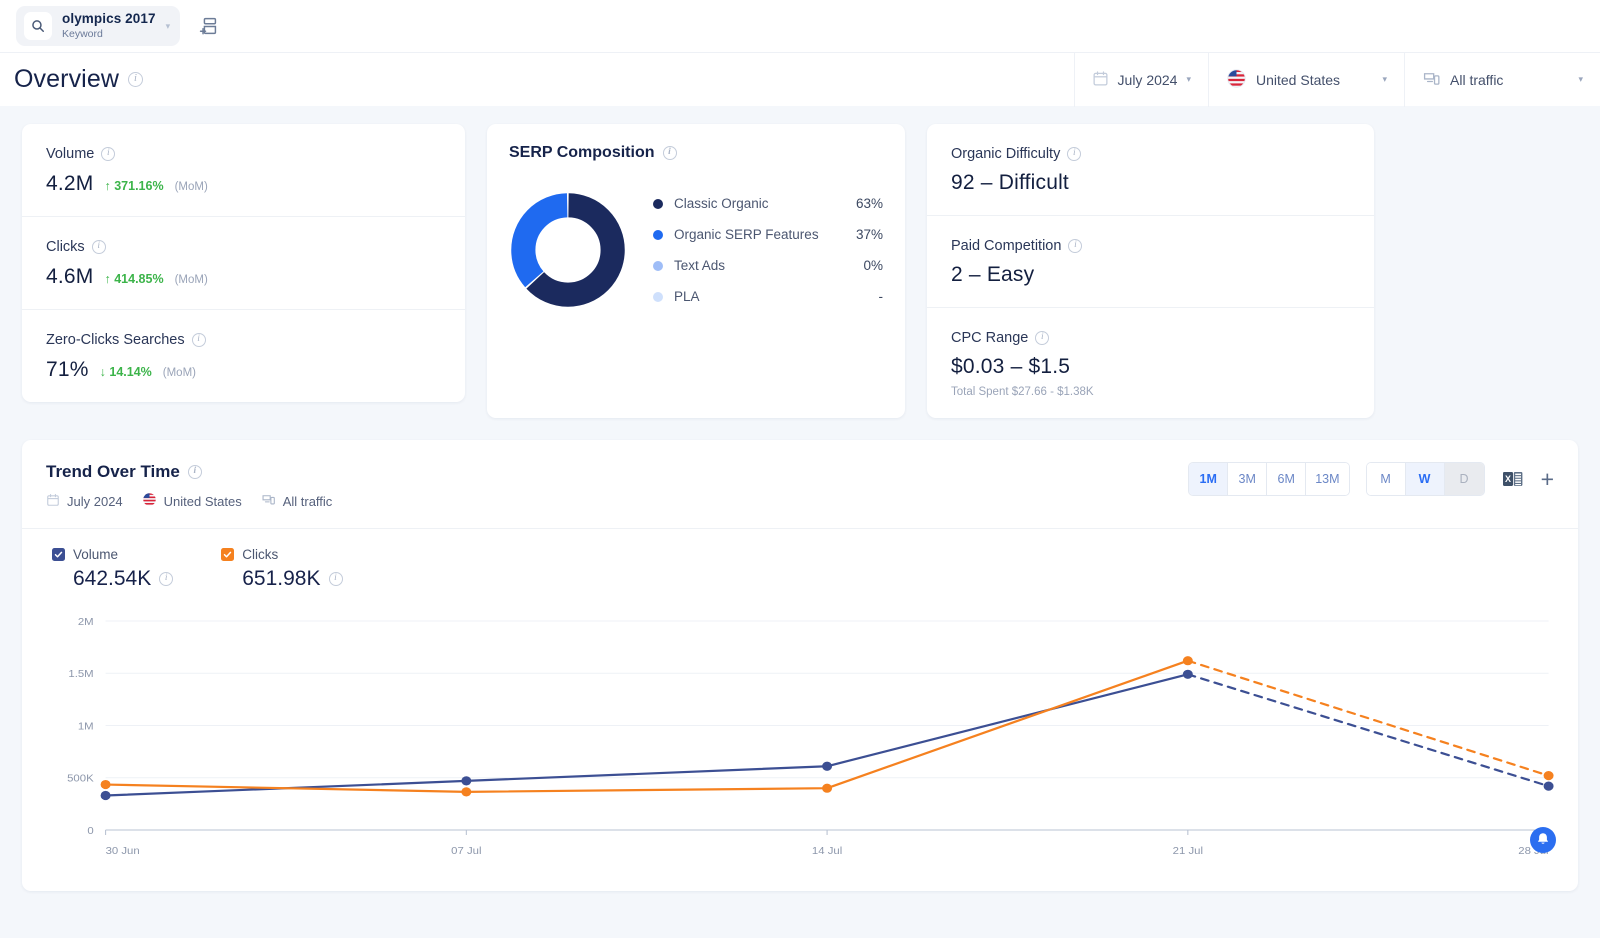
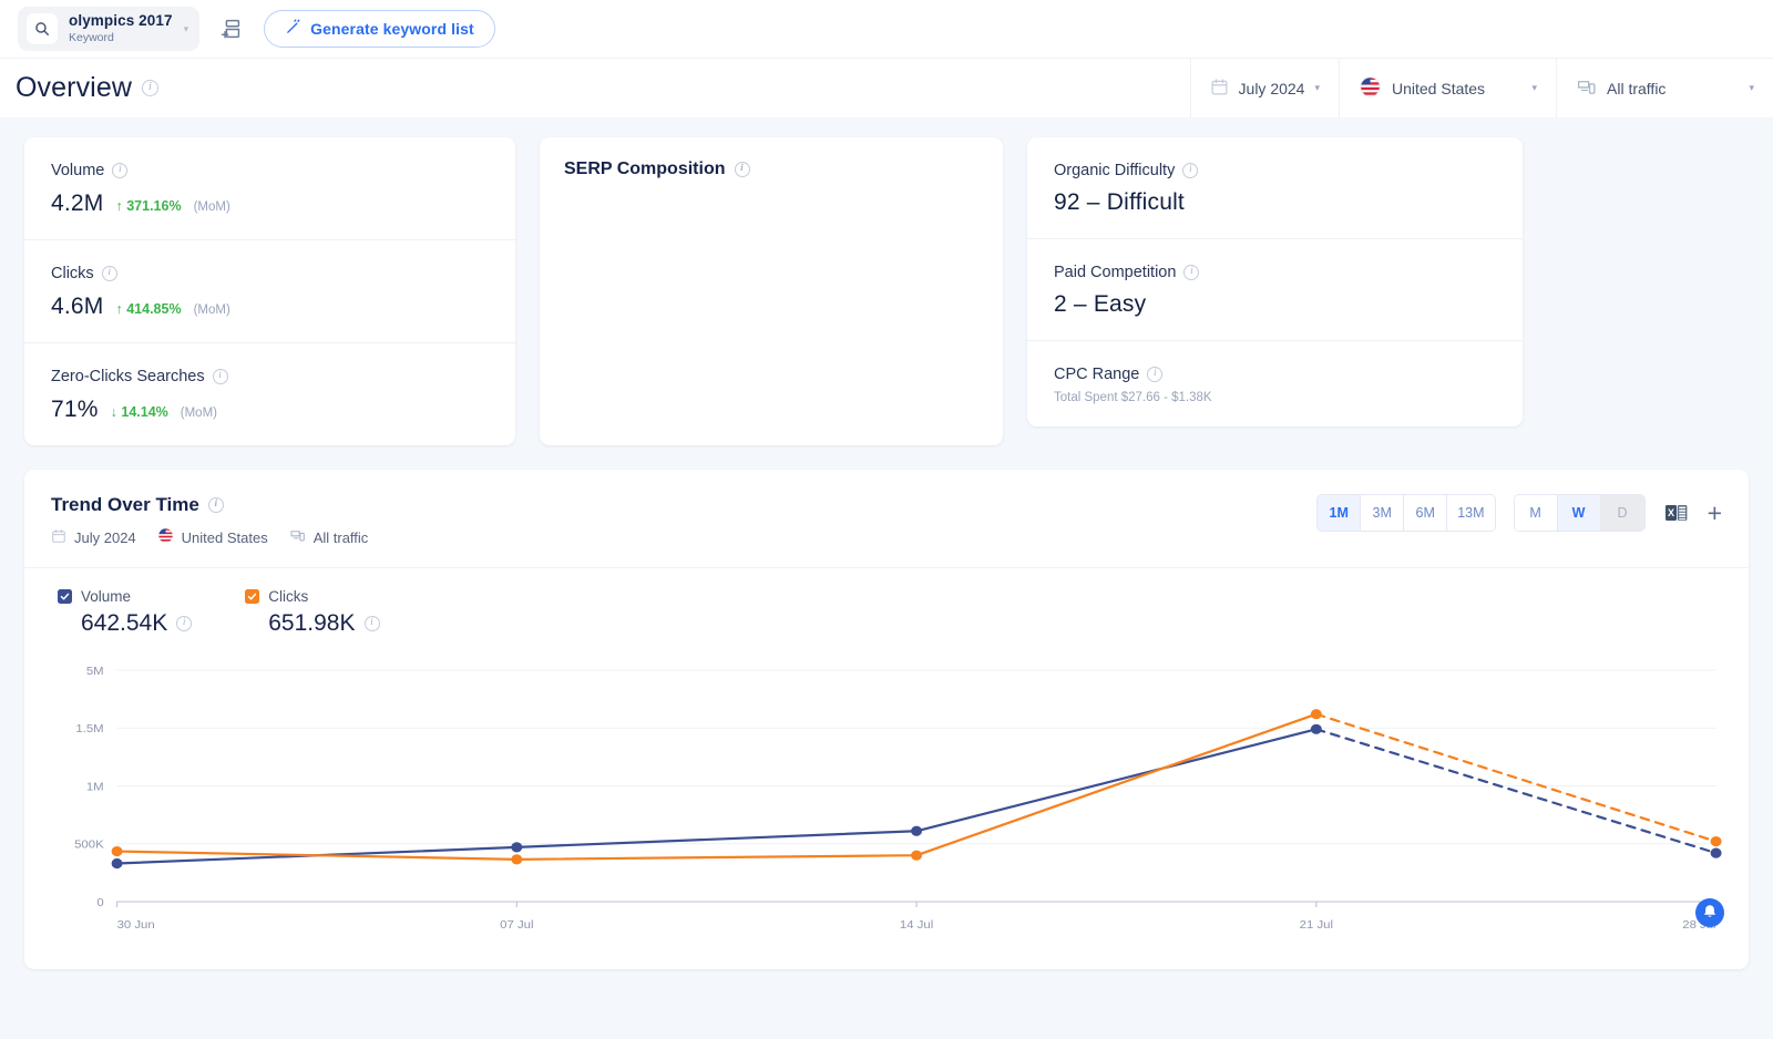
  olympics 2017
  Keyword
  ▾
+ Generate keyword list
  Overview
  i
  July 2024
  ▾
  United States
  ▾
  All traffic
  ▾
  Volume
  i
  4.2M
  ↑ 371.16%
  (MoM)
  Clicks
  i
  4.6M
  ↑ 414.85%
  (MoM)
  Zero-Clicks Searches
  i
  71%
  ↓ 14.14%
  (MoM)
  SERP Composition
  i
- Classic Organic
- 63%
- Organic SERP Features
- 37%
- Text Ads
- 0%
- PLA
- -
  Organic Difficulty
  i
  92 – Difficult
  Paid Competition
  i
  2 – Easy
  CPC Range
  i
- $0.03 – $1.5
  Total Spent $27.66 - $1.38K
  Trend Over Time
  i
  July 2024
  United States
  All traffic
  1M
  3M
  6M
  13M
  M
  W
  D
  X
  +
  Volume
  642.54K
  i
  Clicks
  651.98K
  i
  0
  500K
  1M
  1.5M
- 2M
+ 5M
  30 Jun
  07 Jul
  14 Jul
  21 Jul
